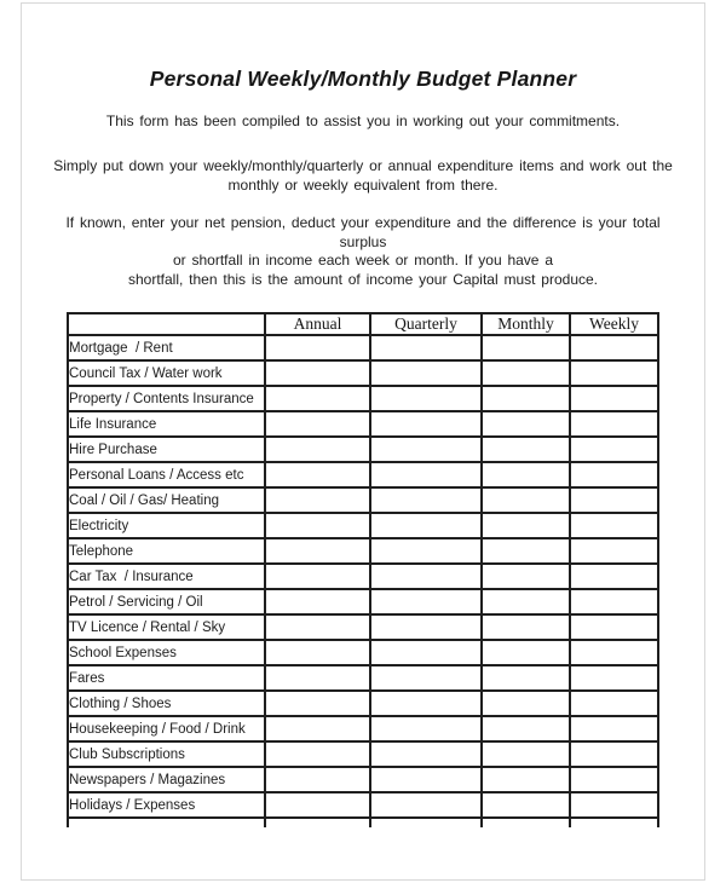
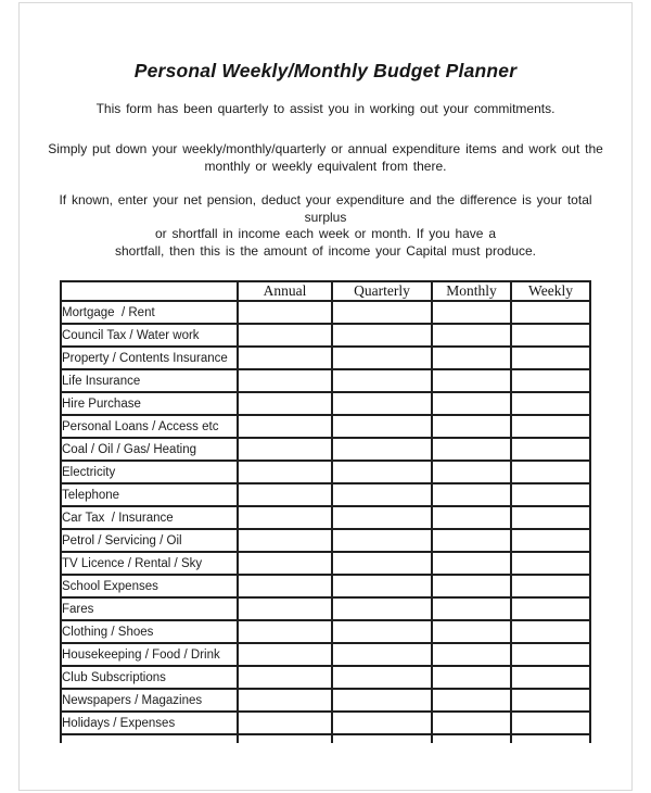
  Personal Weekly/Monthly Budget Planner
- This form has been compiled to assist you in working out your commitments.
+ This form has been quarterly to assist you in working out your commitments.
  Simply put down your weekly/monthly/quarterly or annual expenditure items and work out the
  monthly or weekly equivalent from there.
  If known, enter your net pension, deduct your expenditure and the difference is your total surplus
  or shortfall in income each week or month. If you have a
  shortfall, then this is the amount of income your Capital must produce.
  	Annual	Quarterly	Monthly	Weekly
  Mortgage / Rent
  Council Tax / Water work
  Property / Contents Insurance
  Life Insurance
  Hire Purchase
  Personal Loans / Access etc
  Coal / Oil / Gas/ Heating
  Electricity
  Telephone
  Car Tax / Insurance
  Petrol / Servicing / Oil
  TV Licence / Rental / Sky
  School Expenses
  Fares
  Clothing / Shoes
  Housekeeping / Food / Drink
  Club Subscriptions
  Newspapers / Magazines
  Holidays / Expenses
